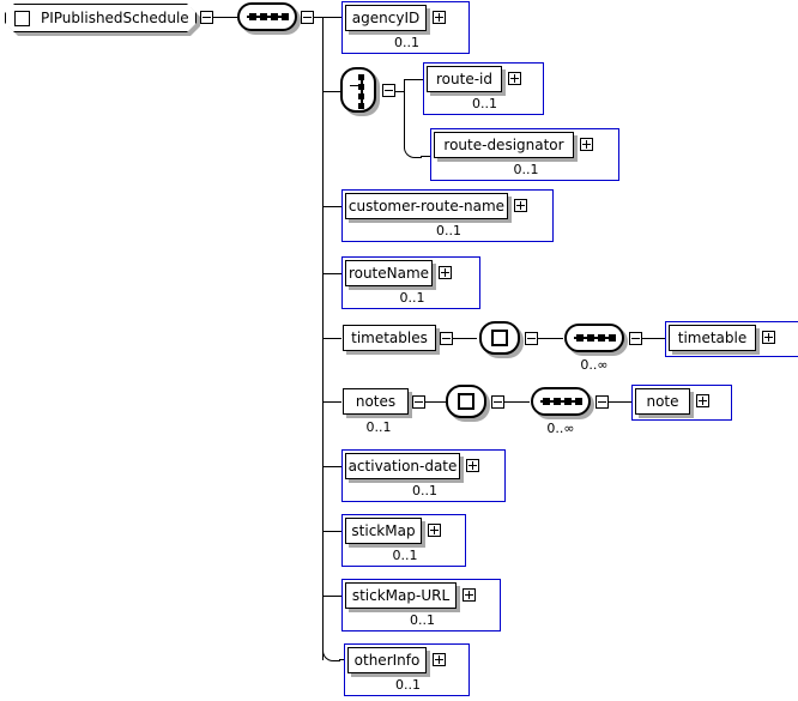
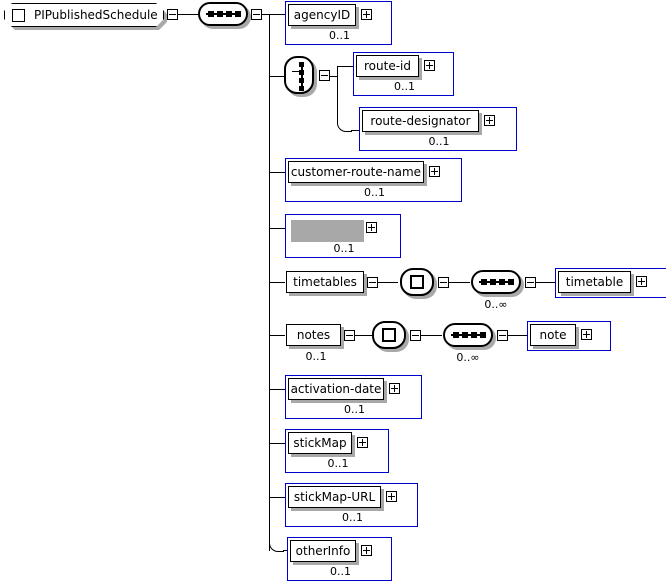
  PIPublishedSchedule
  agencyID
  0..1
  route-id
  0..1
  route-designator
  0..1
  customer-route-name
  0..1
- routeName
  0..1
  timetables
  0..∞
  timetable
  notes
  0..1
  0..∞
  note
  activation-date
  0..1
  stickMap
  0..1
  stickMap-URL
  0..1
  otherInfo
  0..1
